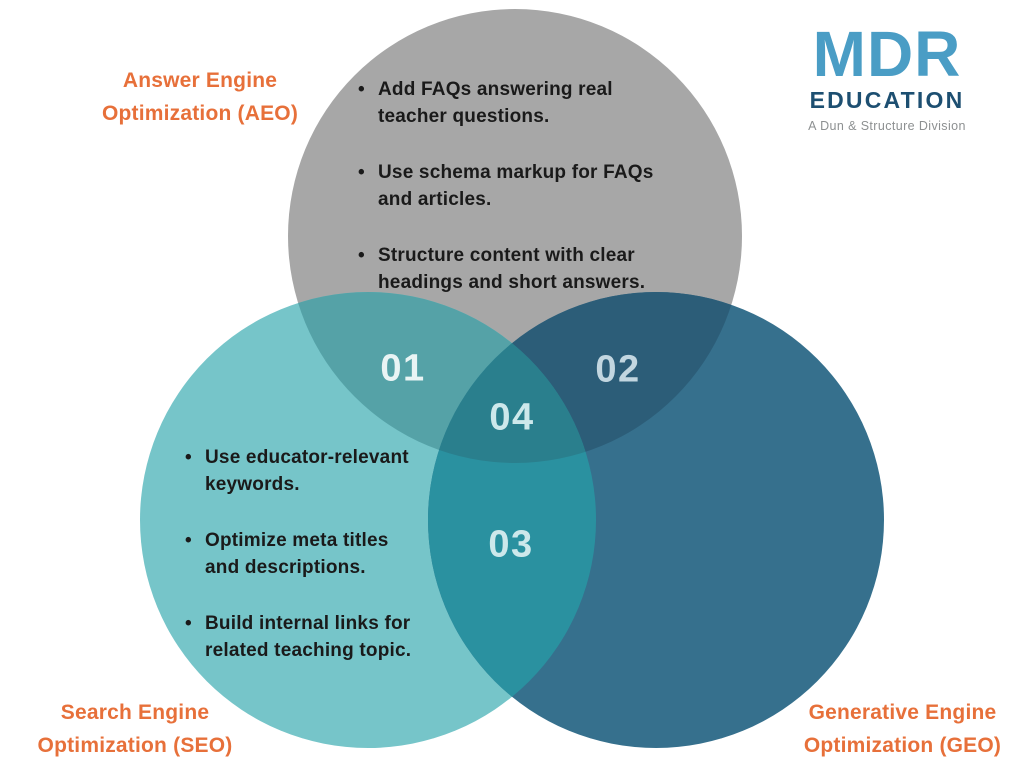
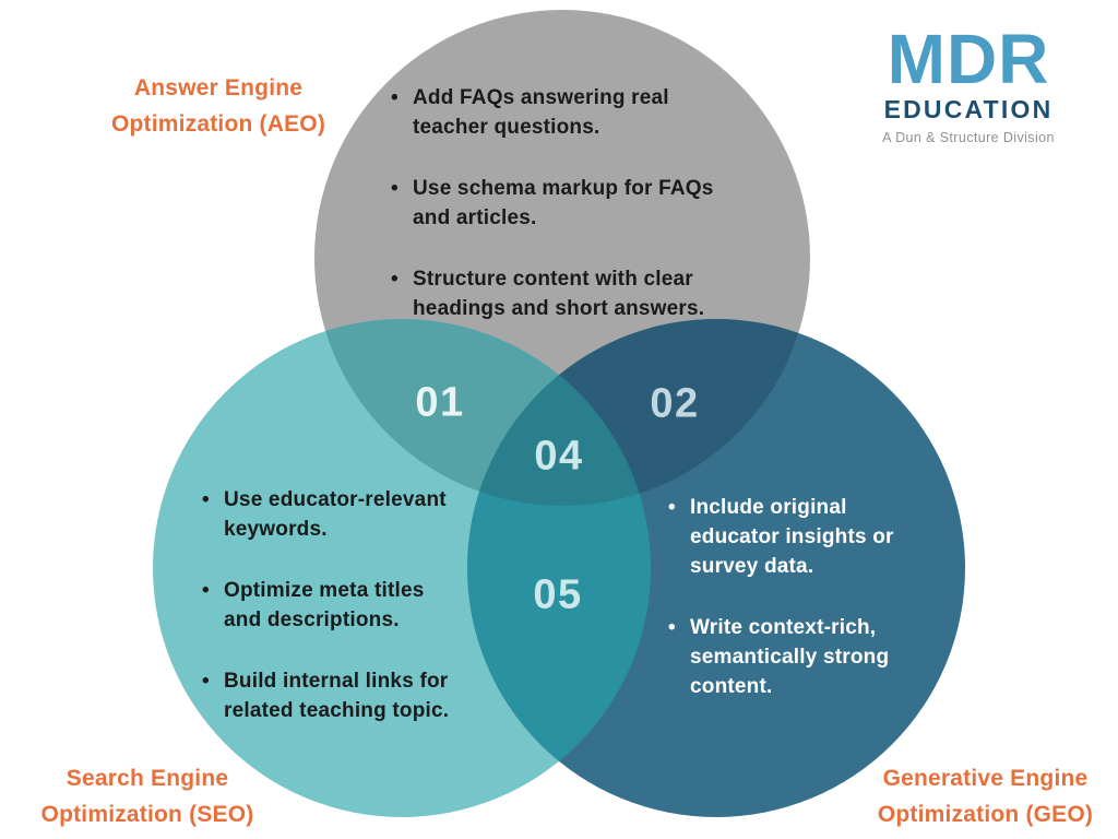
  Answer Engine
  Optimization (AEO)
  Search Engine
  Optimization (SEO)
  Generative Engine
  Optimization (GEO)
  Add FAQs answering real
  teacher questions.
  Use schema markup for FAQs
  and articles.
  Structure content with clear
  headings and short answers.
  Use educator-relevant
  keywords.
  Optimize meta titles
  and descriptions.
  Build internal links for
  related teaching topic.
+ Include original
+ educator insights or
+ survey data.
+ Write context-rich,
+ semantically strong
+ content.
  01
  02
  04
- 03
+ 05
  MDR
  EDUCATION
  A Dun & Structure Division
